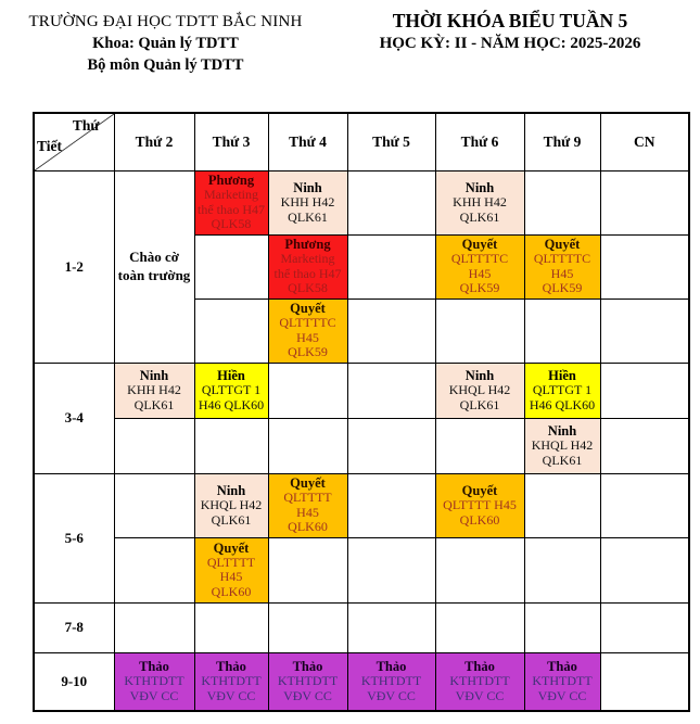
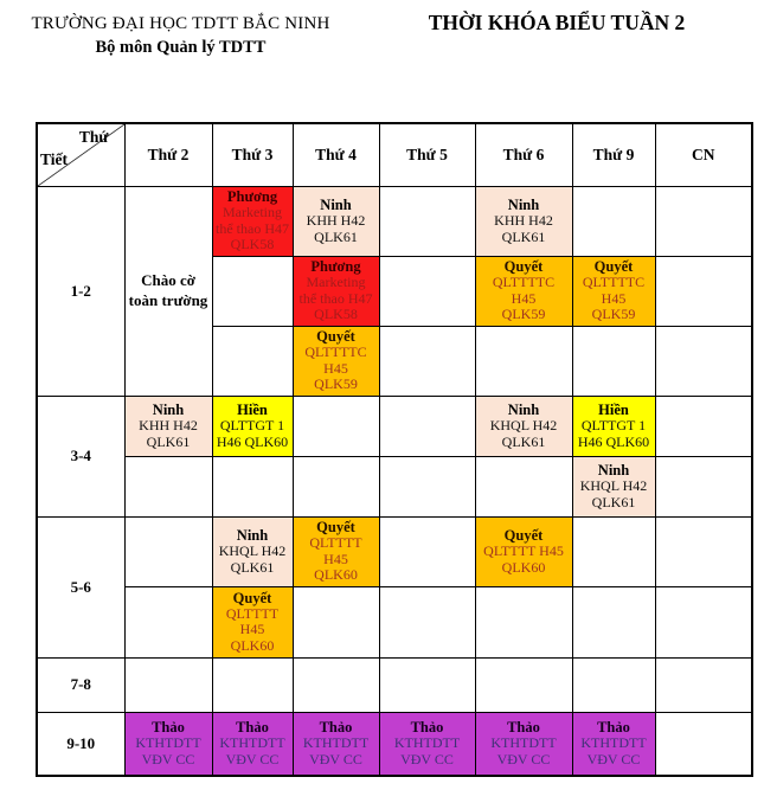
  TRƯỜNG ĐẠI HỌC TDTT BẮC NINH
- Khoa: Quản lý TDTT
  Bộ môn Quản lý TDTT
- THỜI KHÓA BIỂU TUẦN 5
+ THỜI KHÓA BIỂU TUẦN 2
- HỌC KỲ: II - NĂM HỌC: 2025-2026
  Thứ Tiết	Thứ 2	Thứ 3	Thứ 4	Thứ 5	Thứ 6	Thứ 9	CN
  1-2	Chào cờ toàn trường	PhươngMarketing thể thao H47 QLK58	NinhKHH H42 QLK61		NinhKHH H42 QLK61
  	PhươngMarketing thể thao H47 QLK58		QuyếtQLTTTTC H45 QLK59	QuyếtQLTTTTC H45 QLK59
  	QuyếtQLTTTTC H45 QLK59
  3-4	NinhKHH H42 QLK61	HiềnQLTTGT 1 H46 QLK60			NinhKHQL H42 QLK61	HiềnQLTTGT 1 H46 QLK60
  					NinhKHQL H42 QLK61
  5-6		NinhKHQL H42 QLK61	QuyếtQLTTTT H45 QLK60		QuyếtQLTTTT H45 QLK60
  	QuyếtQLTTTT H45 QLK60
  7-8
  9-10	ThảoKTHTDTT VĐV CC	ThảoKTHTDTT VĐV CC	ThảoKTHTDTT VĐV CC	ThảoKTHTDTT VĐV CC	ThảoKTHTDTT VĐV CC	ThảoKTHTDTT VĐV CC
